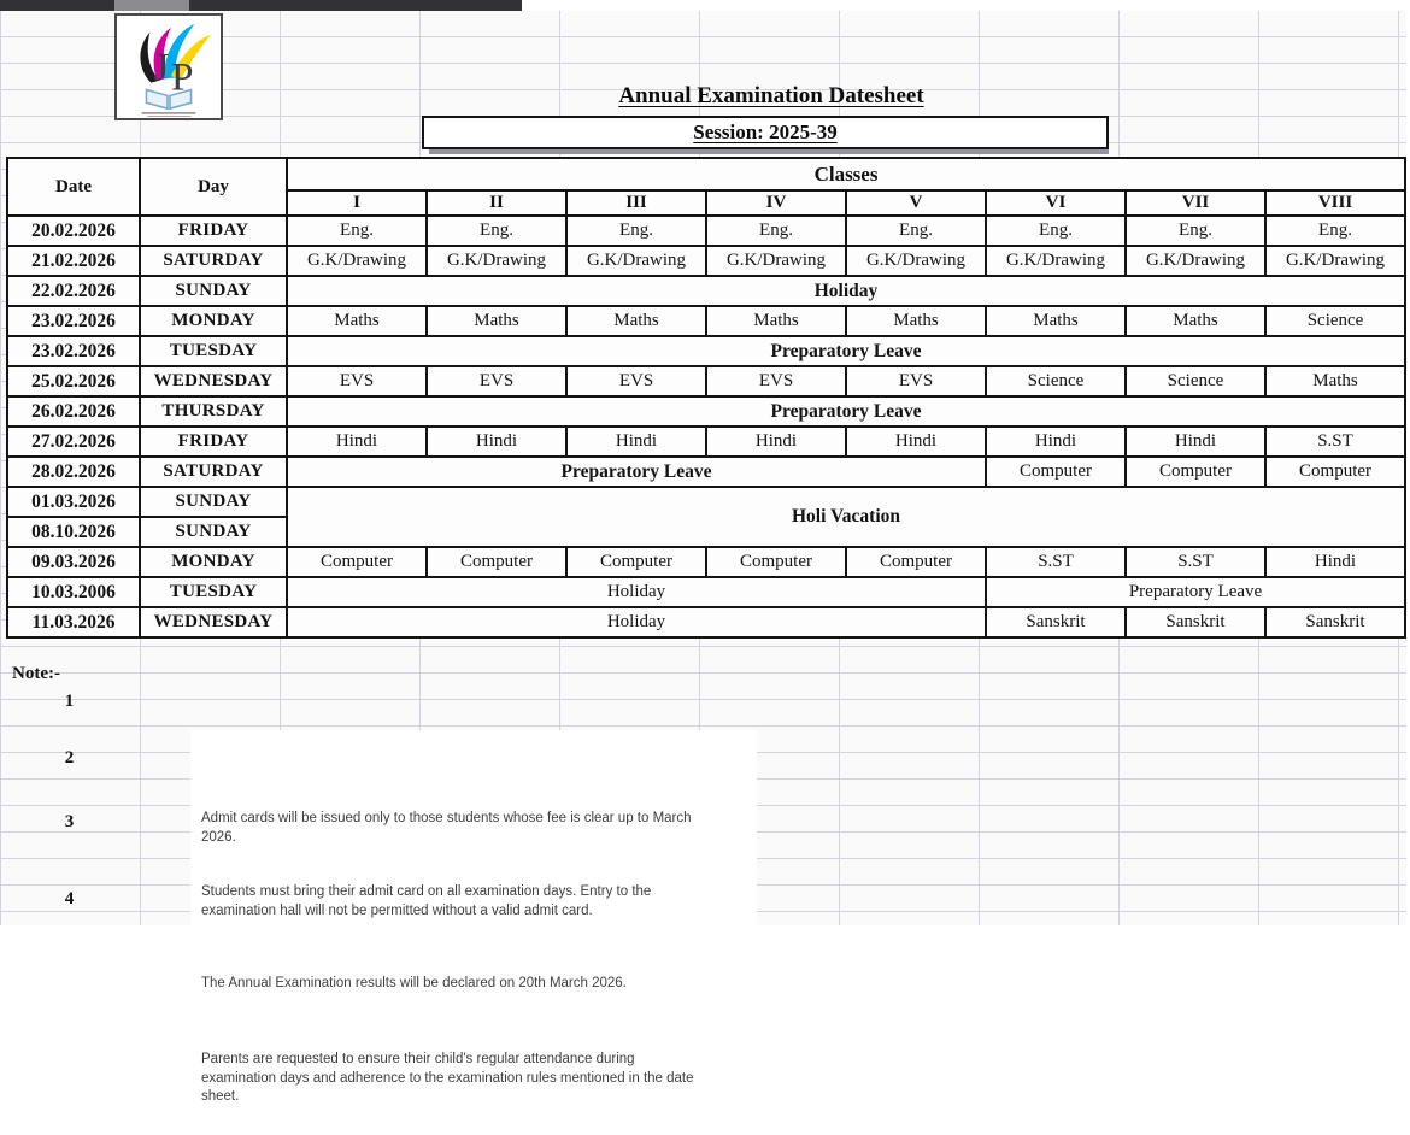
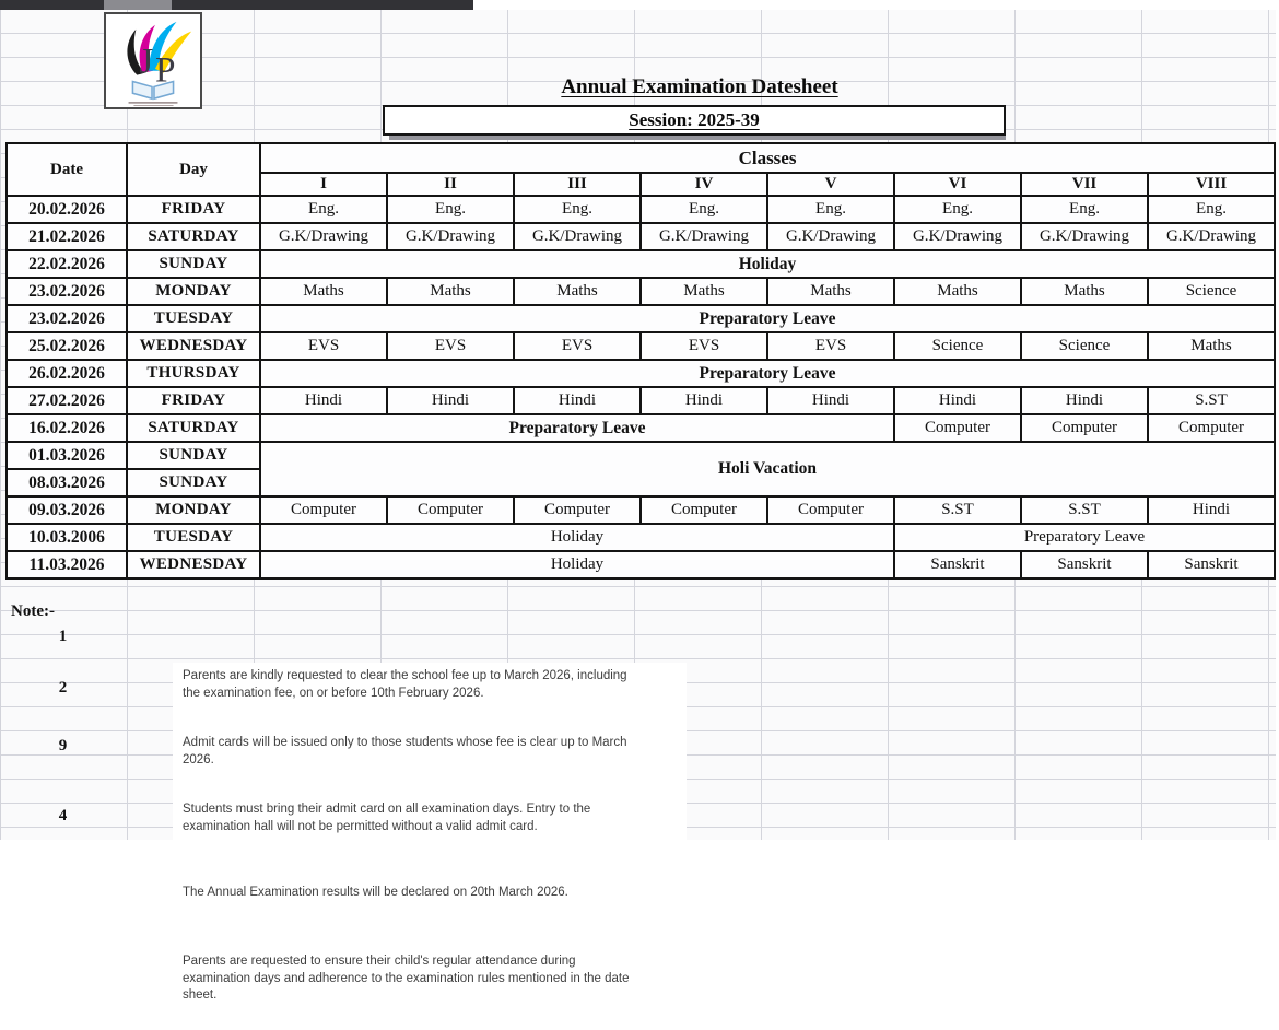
  J
  P
  Annual Examination Datesheet
  Session: 2025-39
  Date	Day	Classes
  I	II	III	IV	V	VI	VII	VIII
  20.02.2026	FRIDAY	Eng.	Eng.	Eng.	Eng.	Eng.	Eng.	Eng.	Eng.
  21.02.2026	SATURDAY	G.K/Drawing	G.K/Drawing	G.K/Drawing	G.K/Drawing	G.K/Drawing	G.K/Drawing	G.K/Drawing	G.K/Drawing
  22.02.2026	SUNDAY	Holiday
  23.02.2026	MONDAY	Maths	Maths	Maths	Maths	Maths	Maths	Maths	Science
  23.02.2026	TUESDAY	Preparatory Leave
  25.02.2026	WEDNESDAY	EVS	EVS	EVS	EVS	EVS	Science	Science	Maths
  26.02.2026	THURSDAY	Preparatory Leave
  27.02.2026	FRIDAY	Hindi	Hindi	Hindi	Hindi	Hindi	Hindi	Hindi	S.ST
- 28.02.2026	SATURDAY	Preparatory Leave	Computer	Computer	Computer
+ 16.02.2026	SATURDAY	Preparatory Leave	Computer	Computer	Computer
  01.03.2026	SUNDAY	Holi Vacation
- 08.10.2026	SUNDAY
+ 08.03.2026	SUNDAY
  09.03.2026	MONDAY	Computer	Computer	Computer	Computer	Computer	S.ST	S.ST	Hindi
  10.03.2006	TUESDAY	Holiday	Preparatory Leave
  11.03.2026	WEDNESDAY	Holiday	Sanskrit	Sanskrit	Sanskrit
  Note:-
  1
  2
- 3
+ 9
  4
+ Parents are kindly requested to clear the school fee up to March 2026, including
+ the examination fee, on or before 10th February 2026.
  Admit cards will be issued only to those students whose fee is clear up to March
  2026.
  Students must bring their admit card on all examination days. Entry to the
  examination hall will not be permitted without a valid admit card.
  The Annual Examination results will be declared on 20th March 2026.
  Parents are requested to ensure their child's regular attendance during
  examination days and adherence to the examination rules mentioned in the date
  sheet.
